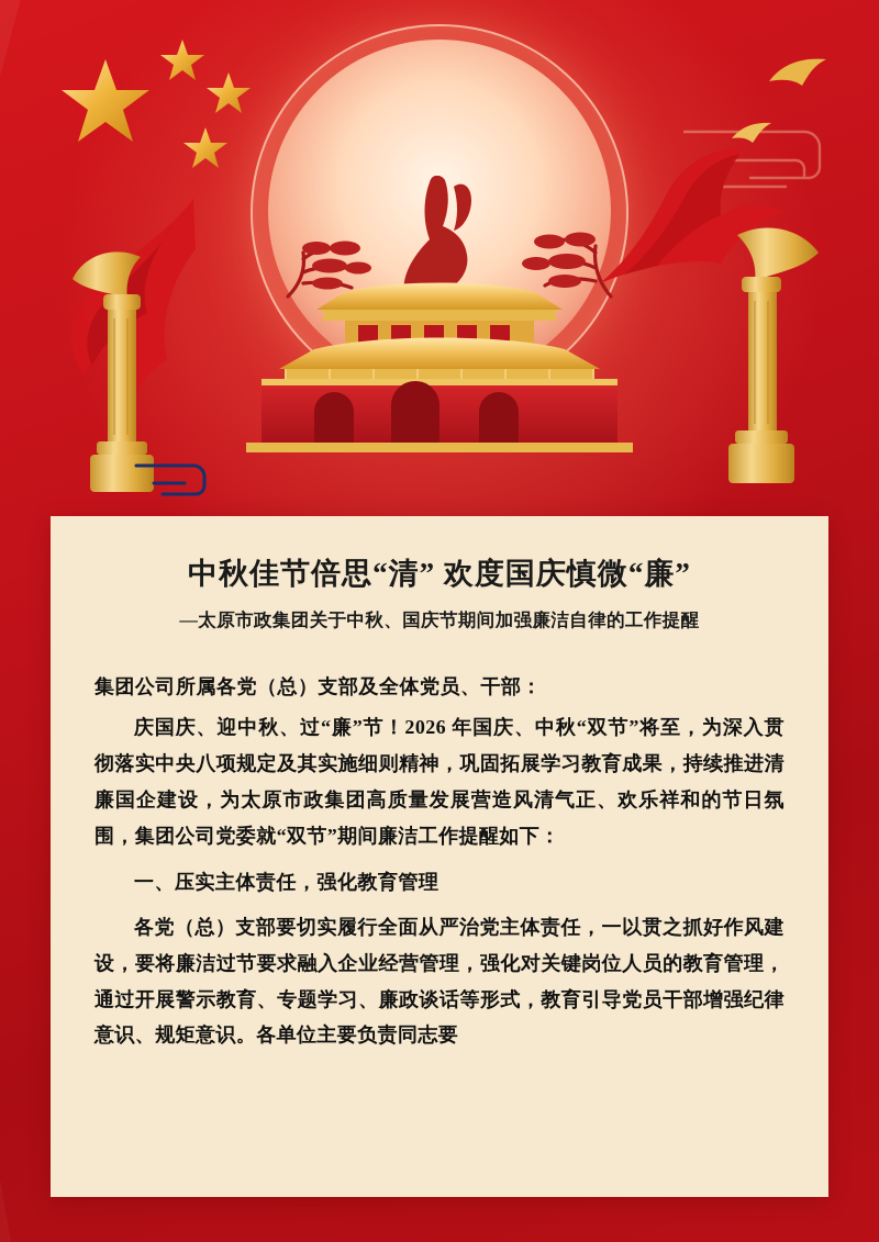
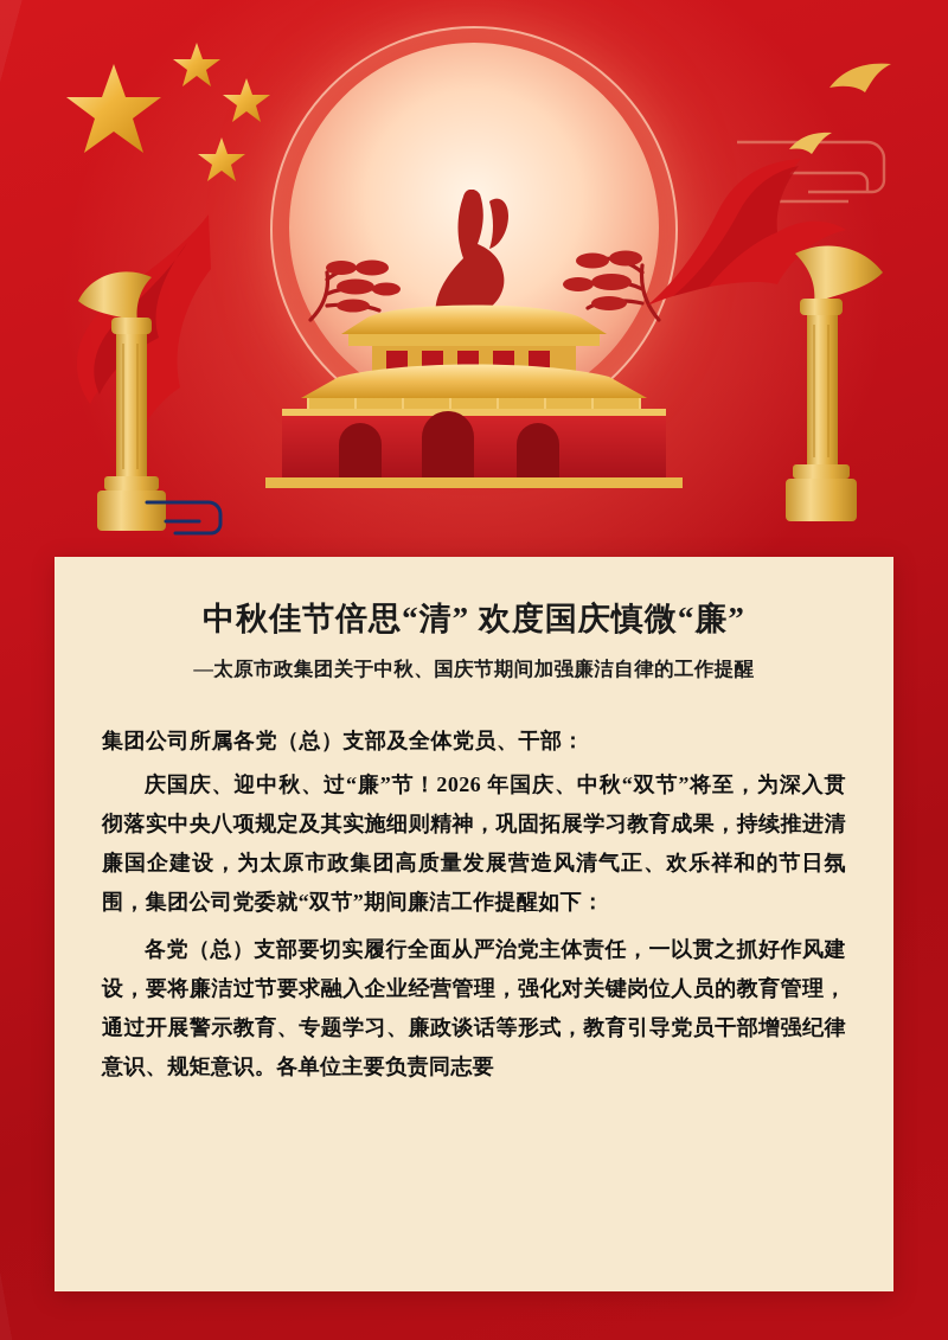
  中秋佳节倍思“清” 欢度国庆慎微“廉”
  —太原市政集团关于中秋、国庆节期间加强廉洁自律的工作提醒
  集团公司所属各党（总）支部及全体党员、干部：
  庆国庆、迎中秋、过“廉”节！2026 年国庆、中秋“双节”将至，为深入贯彻落实中央八项规定及其实施细则精神，巩固拓展学习教育成果，持续推进清廉国企建设，为太原市政集团高质量发展营造风清气正、欢乐祥和的节日氛围，集团公司党委就“双节”期间廉洁工作提醒如下：
- 一、压实主体责任，强化教育管理
  各党（总）支部要切实履行全面从严治党主体责任，一以贯之抓好作风建设，要将廉洁过节要求融入企业经营管理，强化对关键岗位人员的教育管理，通过开展警示教育、专题学习、廉政谈话等形式，教育引导党员干部增强纪律意识、规矩意识。各单位主要负责同志要
